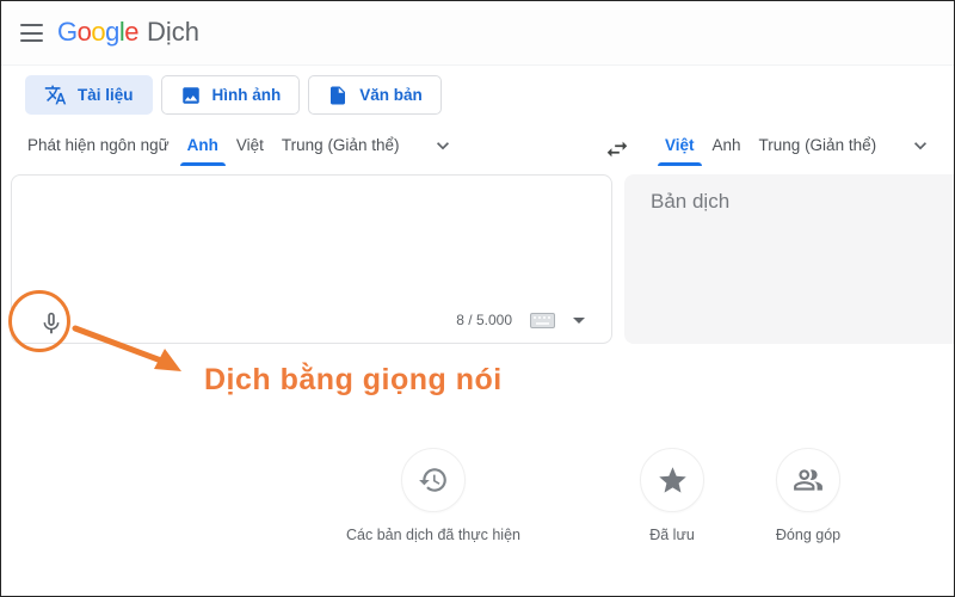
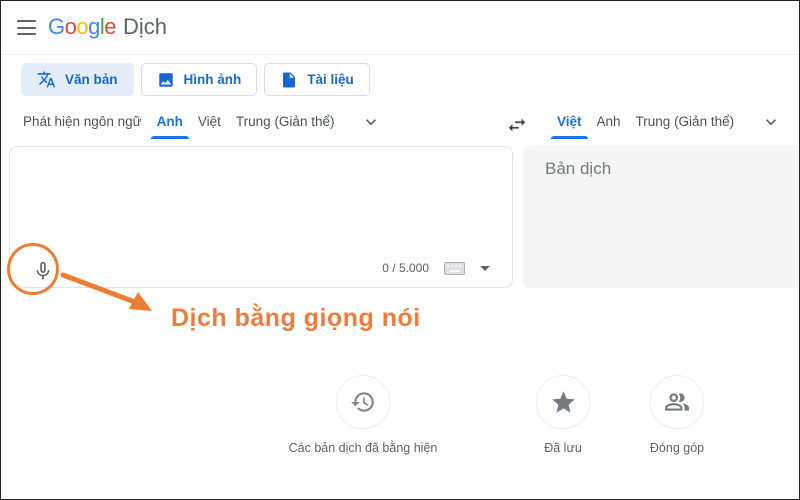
  G
  o
  o
  g
  l
  e
  Dịch
- Tài liệu
+ Văn bản
  Hình ảnh
- Văn bản
+ Tài liệu
  Phát hiện ngôn ngữ
  Anh
  Việt
  Trung (Giản thể)
  Việt
  Anh
  Trung (Giản thể)
- 8 / 5.000
+ 0 / 5.000
  Bản dịch
  Dịch bằng giọng nói
- Các bản dịch đã thực hiện
+ Các bản dịch đã bằng hiện
  Đã lưu
  Đóng góp
